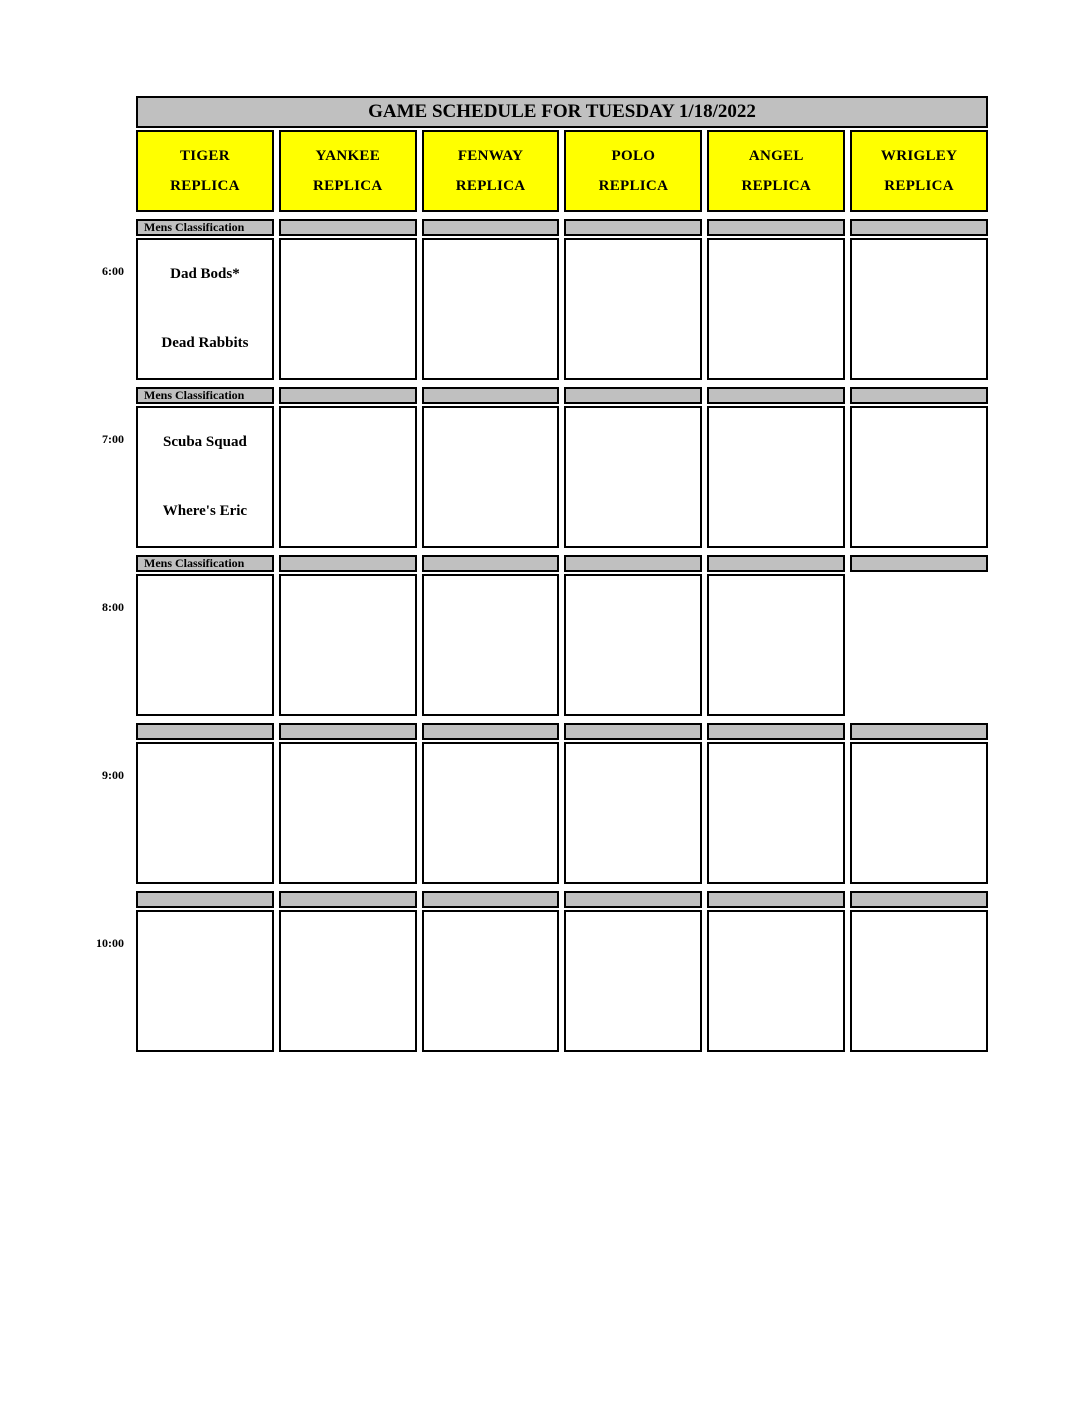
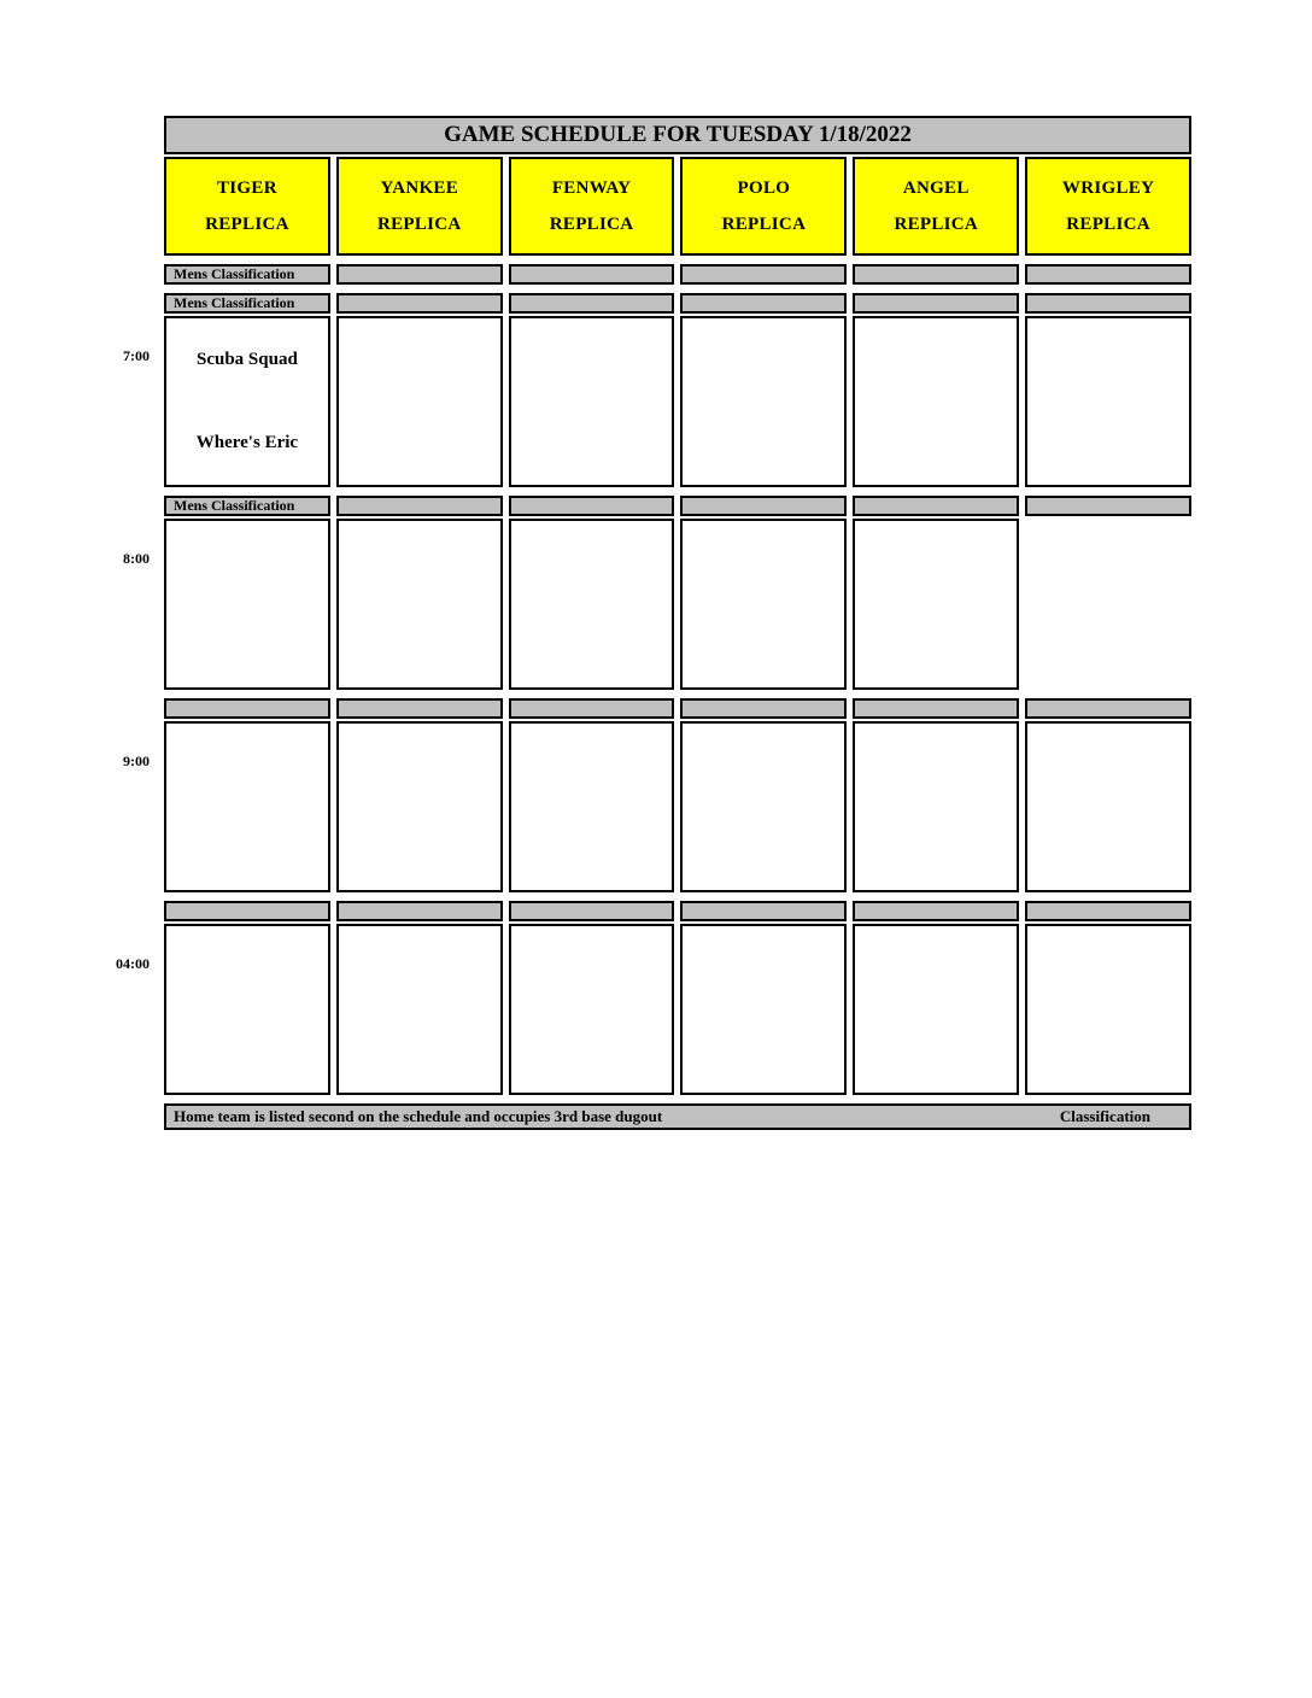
  GAME SCHEDULE FOR TUESDAY 1/18/2022
  TIGER
  REPLICA
  YANKEE
  REPLICA
  FENWAY
  REPLICA
  POLO
  REPLICA
  ANGEL
  REPLICA
  WRIGLEY
  REPLICA
  Mens Classification
- 6:00
- Dad Bods*
- Dead Rabbits
  Mens Classification
  7:00
  Scuba Squad
  Where's Eric
  Mens Classification
  8:00
  9:00
- 10:00
+ 04:00
+ Home team is listed second on the schedule and occupies 3rd base dugout
+ Classification
